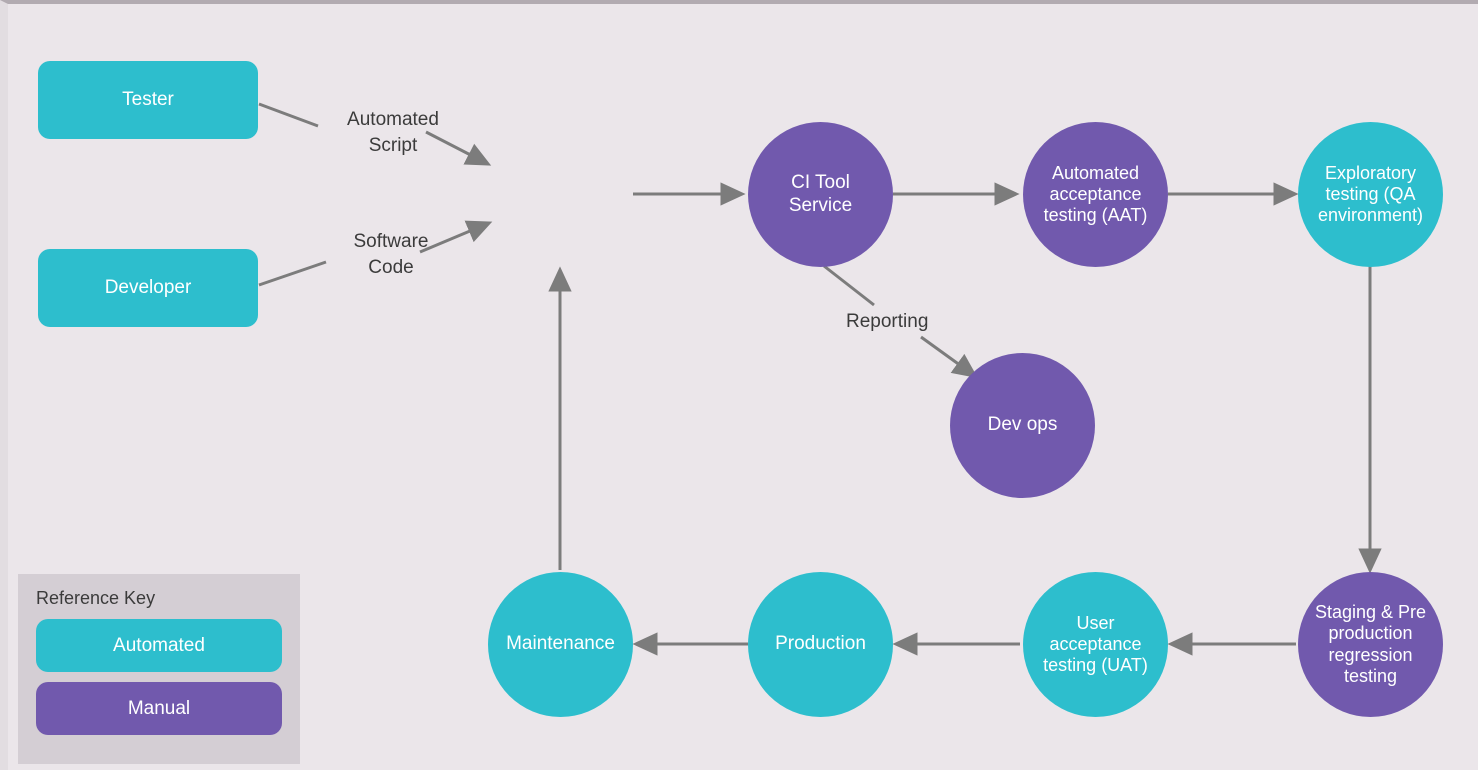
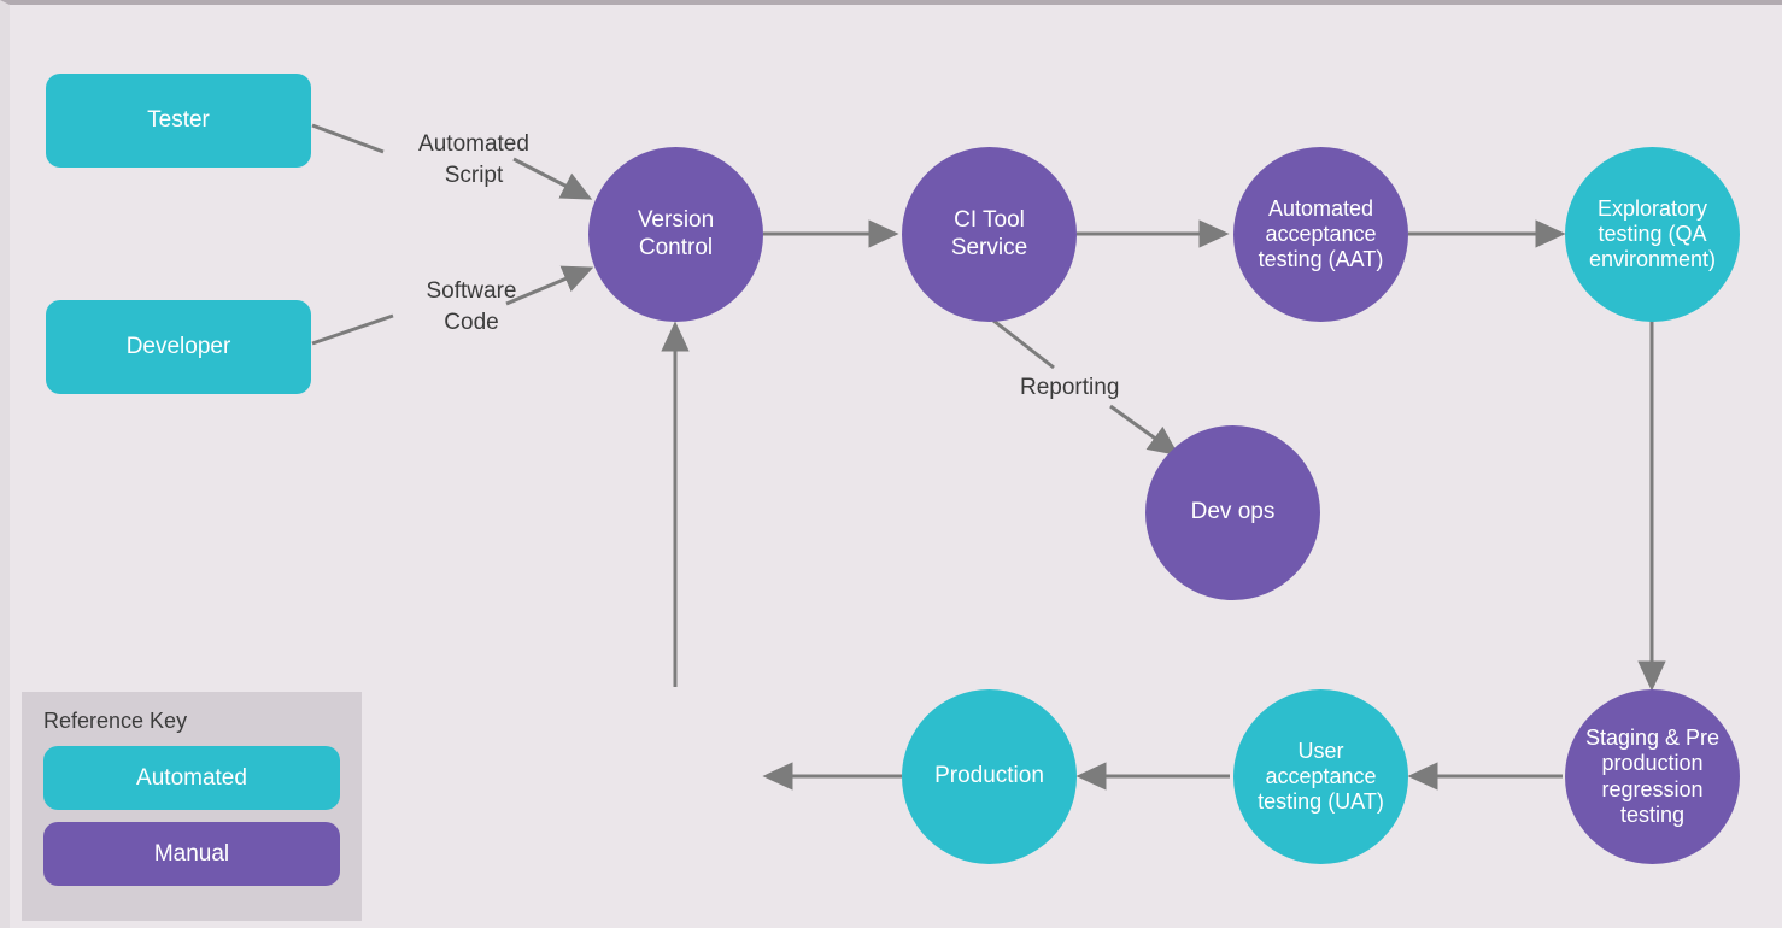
  Tester
  Developer
+ Version
+ Control
  CI Tool
  Service
  Automated
  acceptance
  testing (AAT)
  Exploratory
  testing (QA
  environment)
  Dev ops
  Staging & Pre
  production
  regression
  testing
  User
  acceptance
  testing (UAT)
  Production
- Maintenance
  Automated
  Script
  Software
  Code
  Reporting
  Reference Key
  Automated
  Manual
